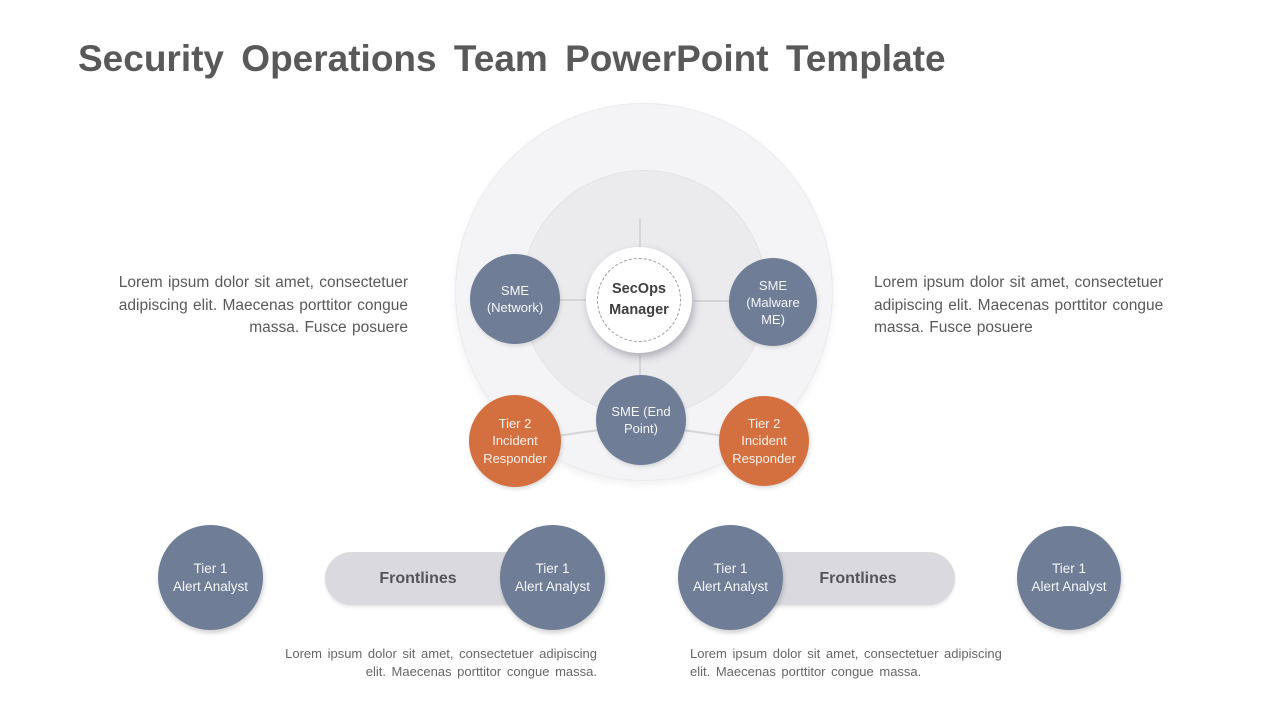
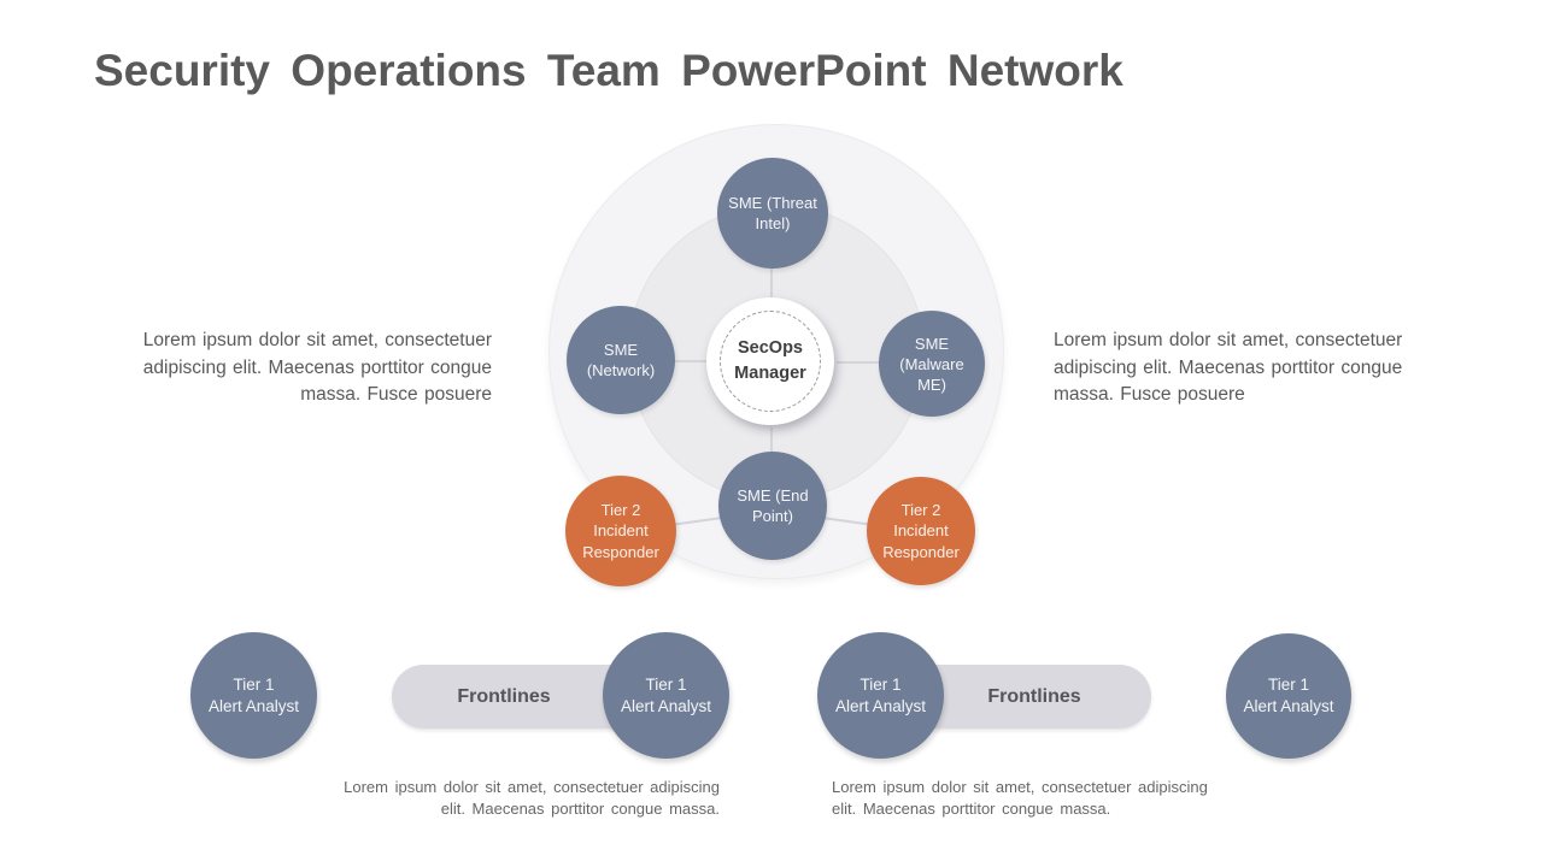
- Security Operations Team PowerPoint Template
+ Security Operations Team PowerPoint Network
  Lorem ipsum dolor sit amet, consectetuer adipiscing elit. Maecenas porttitor congue massa. Fusce posuere
  Lorem ipsum dolor sit amet, consectetuer adipiscing elit. Maecenas porttitor congue massa. Fusce posuere
+ SME (Threat
+ Intel)
  SME
  (Network)
  SME
  (Malware
  ME)
  SME (End
  Point)
  Tier 2
  Incident
  Responder
  Tier 2
  Incident
  Responder
  SecOps
  Manager
  Frontlines
  Frontlines
  Tier 1
  Alert Analyst
  Tier 1
  Alert Analyst
  Tier 1
  Alert Analyst
  Tier 1
  Alert Analyst
  Lorem ipsum dolor sit amet, consectetuer adipiscing elit. Maecenas porttitor congue massa.
  Lorem ipsum dolor sit amet, consectetuer adipiscing elit. Maecenas porttitor congue massa.
